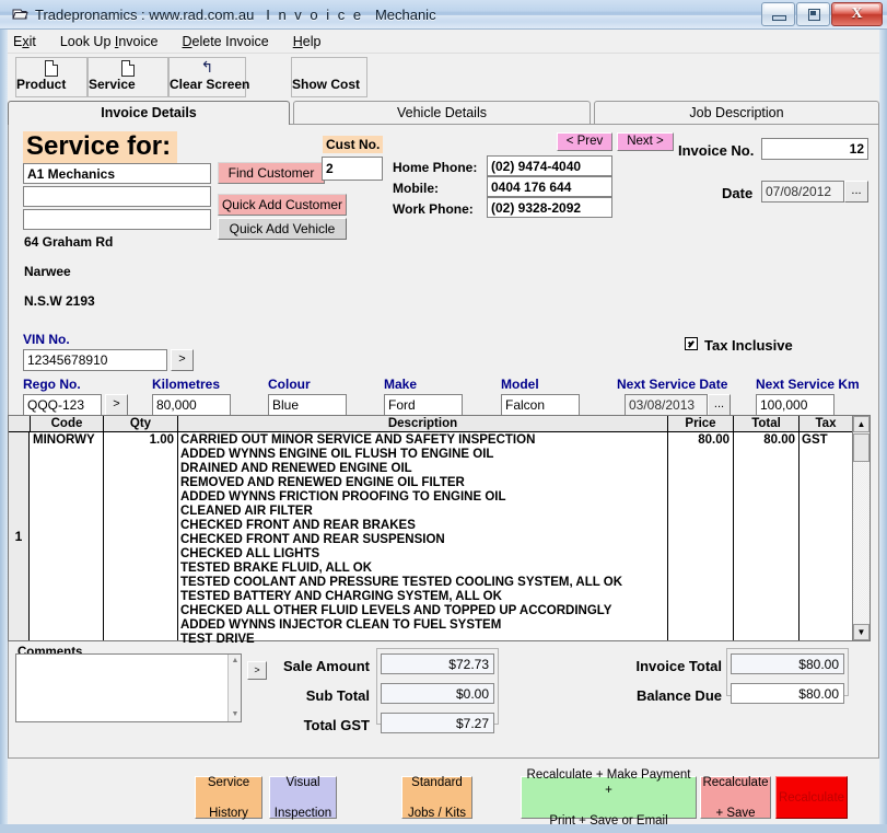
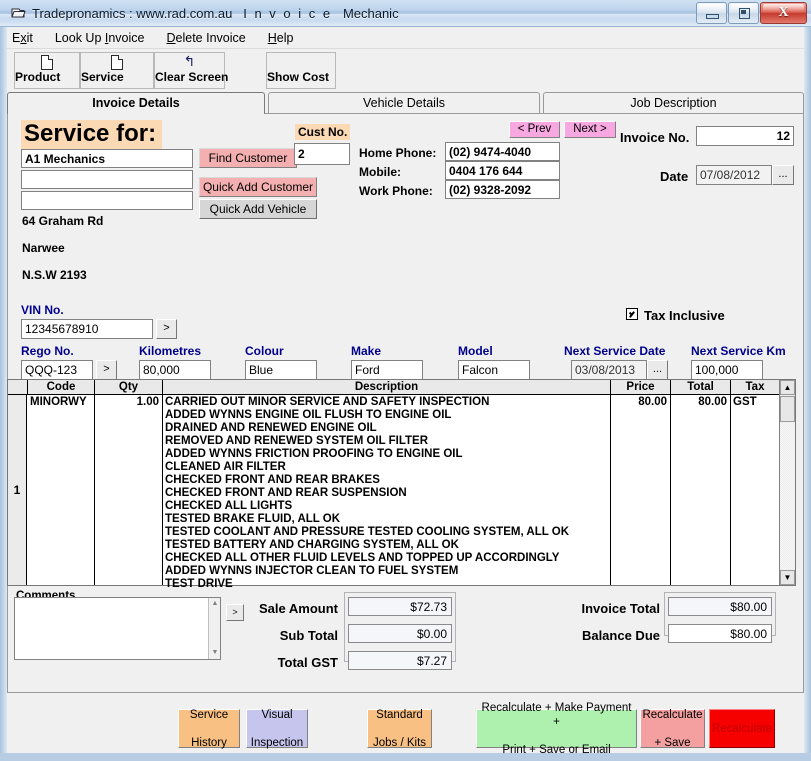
  Tradepronamics : www.rad.com.au I n v o i c e Mechanic
  X
  Exit
  Look Up Invoice
  Delete Invoice
  Help
  Product
  Service
  ↰
  Clear Screen
  Show Cost
  Invoice Details
  Vehicle Details
  Job Description
  Service for:
  A1 Mechanics
  64 Graham Rd
  Narwee
  N.S.W 2193
  Find Customer
  Quick Add Customer
  Quick Add Vehicle
  Cust No.
  2
  Home Phone:
  (02) 9474-4040
  Mobile:
  0404 176 644
  Work Phone:
  (02) 9328-2092
  < Prev
  Next >
  Invoice No.
  12
  Date
  07/08/2012
  ...
  VIN No.
  12345678910
  >
  Tax Inclusive
  Rego No.
  QQQ-123
  >
  Kilometres
  80,000
  Colour
  Blue
  Make
  Ford
  Model
  Falcon
  Next Service Date
  03/08/2013
  ...
  Next Service Km
  100,000
  Code
  Qty
  Description
  Price
  Total
  Tax
  1
  MINORWY
  1.00
  CARRIED OUT MINOR SERVICE AND SAFETY INSPECTION
  ADDED WYNNS ENGINE OIL FLUSH TO ENGINE OIL
  DRAINED AND RENEWED ENGINE OIL
- REMOVED AND RENEWED ENGINE OIL FILTER
+ REMOVED AND RENEWED SYSTEM OIL FILTER
  ADDED WYNNS FRICTION PROOFING TO ENGINE OIL
  CLEANED AIR FILTER
  CHECKED FRONT AND REAR BRAKES
  CHECKED FRONT AND REAR SUSPENSION
  CHECKED ALL LIGHTS
  TESTED BRAKE FLUID, ALL OK
  TESTED COOLANT AND PRESSURE TESTED COOLING SYSTEM, ALL OK
  TESTED BATTERY AND CHARGING SYSTEM, ALL OK
  CHECKED ALL OTHER FLUID LEVELS AND TOPPED UP ACCORDINGLY
  ADDED WYNNS INJECTOR CLEAN TO FUEL SYSTEM
  TEST DRIVE
  80.00
  80.00
  GST
  ▲
  ▼
  Comments
  >
  Sale Amount
  $72.73
  Sub Total
  $0.00
  Total GST
  $7.27
  Invoice Total
  $80.00
  Balance Due
  $80.00
  Service
  History
  Visual
  Inspection
  Standard
  Jobs / Kits
  Recalculate + Make Payment +
  Print + Save or Email
  Recalculate
  + Save
  Recalculate
